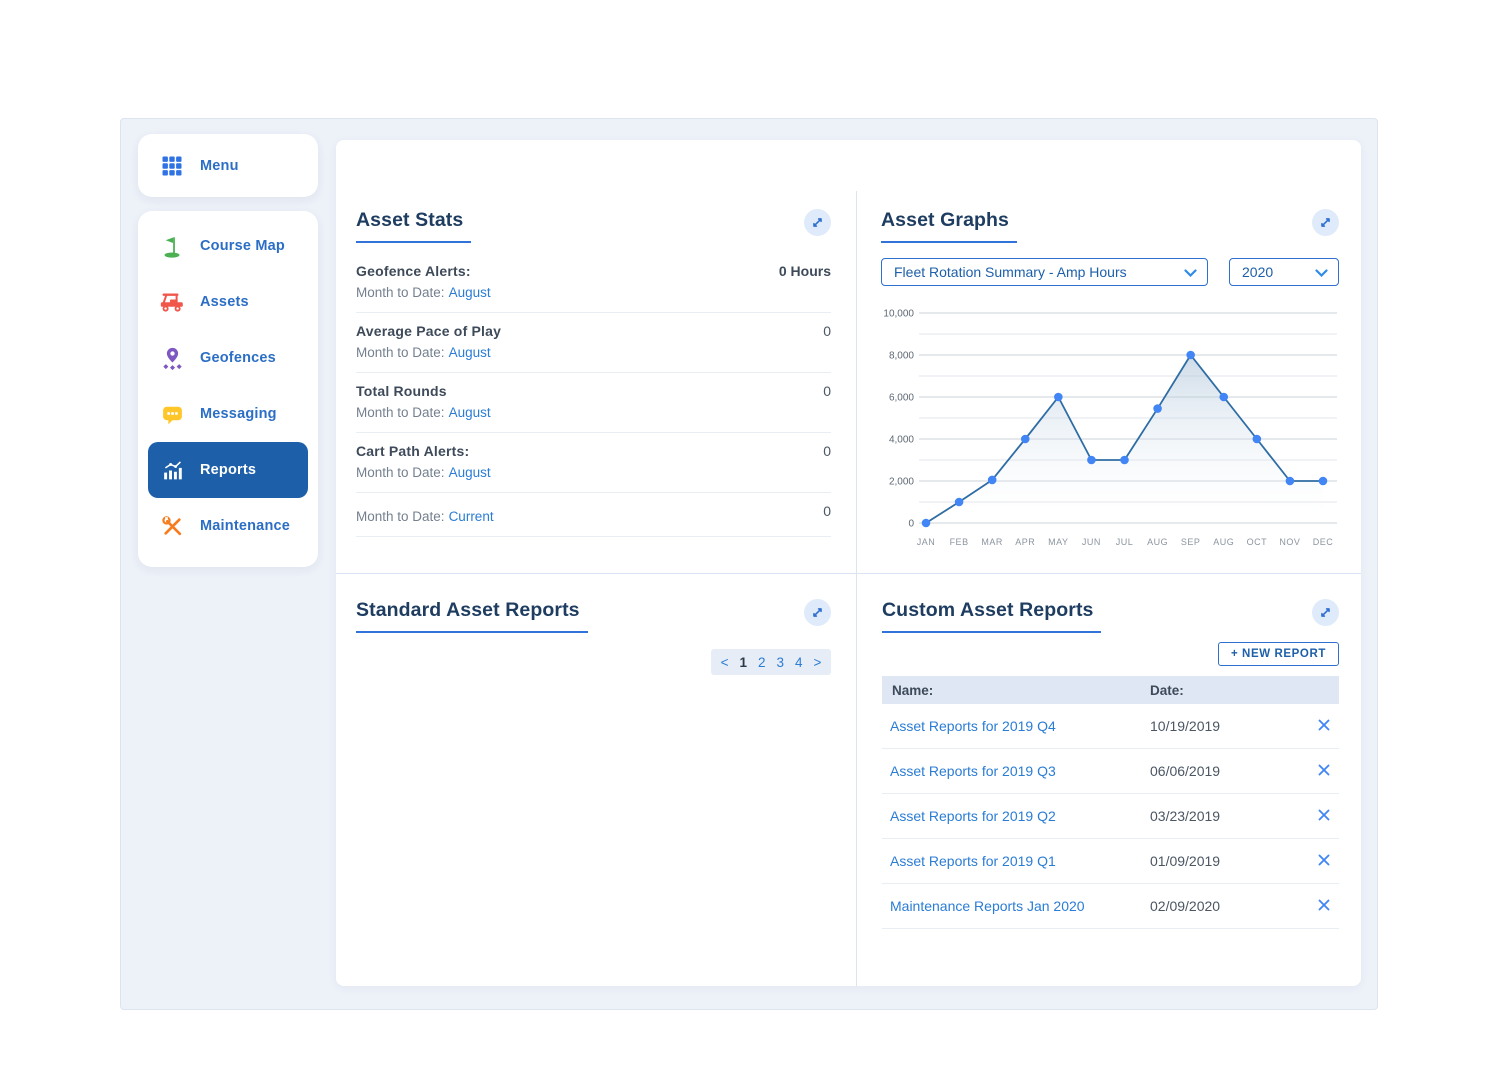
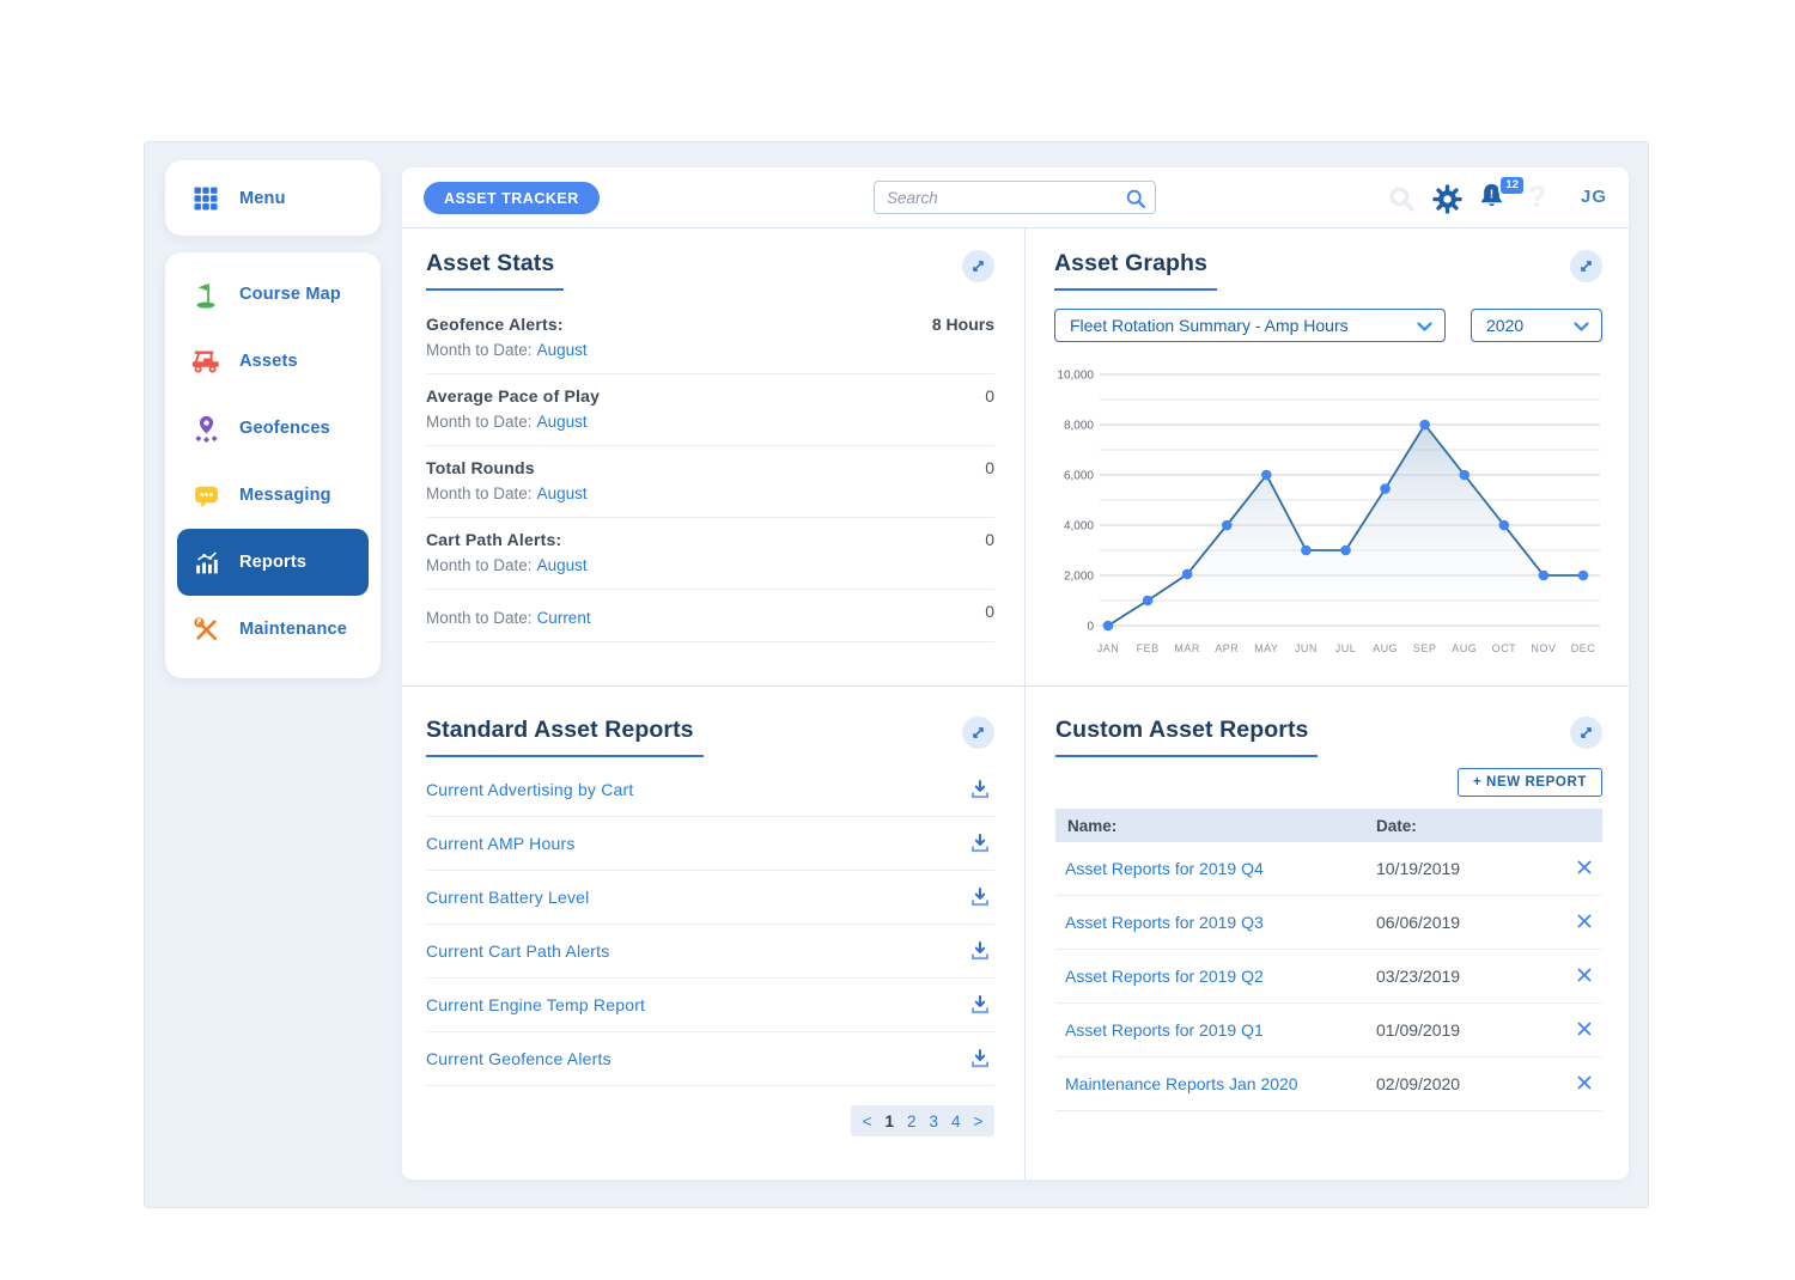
  Menu
  Course Map
  Assets
  Geofences
  Messaging
  Reports
  Maintenance
+ ASSET TRACKER
+ Search
+ !
+ 12
+ JG
  Asset Stats
  Geofence Alerts:
  Month to Date: August
- 0 Hours
+ 8 Hours
  Average Pace of Play
  Month to Date: August
  0
  Total Rounds
  Month to Date: August
  0
  Cart Path Alerts:
  Month to Date: August
  0
  Month to Date: Current
  0
  Asset Graphs
  Fleet Rotation Summary - Amp Hours
  2020
  0
  2,000
  4,000
  6,000
  8,000
  10,000
  JAN
  FEB
  MAR
  APR
  MAY
  JUN
  JUL
  AUG
  SEP
  AUG
  OCT
  NOV
  DEC
  Standard Asset Reports
+ Current Advertising by Cart
+ Current AMP Hours
+ Current Battery Level
+ Current Cart Path Alerts
+ Current Engine Temp Report
+ Current Geofence Alerts
  <
  1
  2
  3
  4
  >
  Custom Asset Reports
  + NEW REPORT
  Name:
  Date:
  Asset Reports for 2019 Q4
  10/19/2019
  Asset Reports for 2019 Q3
  06/06/2019
  Asset Reports for 2019 Q2
  03/23/2019
  Asset Reports for 2019 Q1
  01/09/2019
  Maintenance Reports Jan 2020
  02/09/2020
